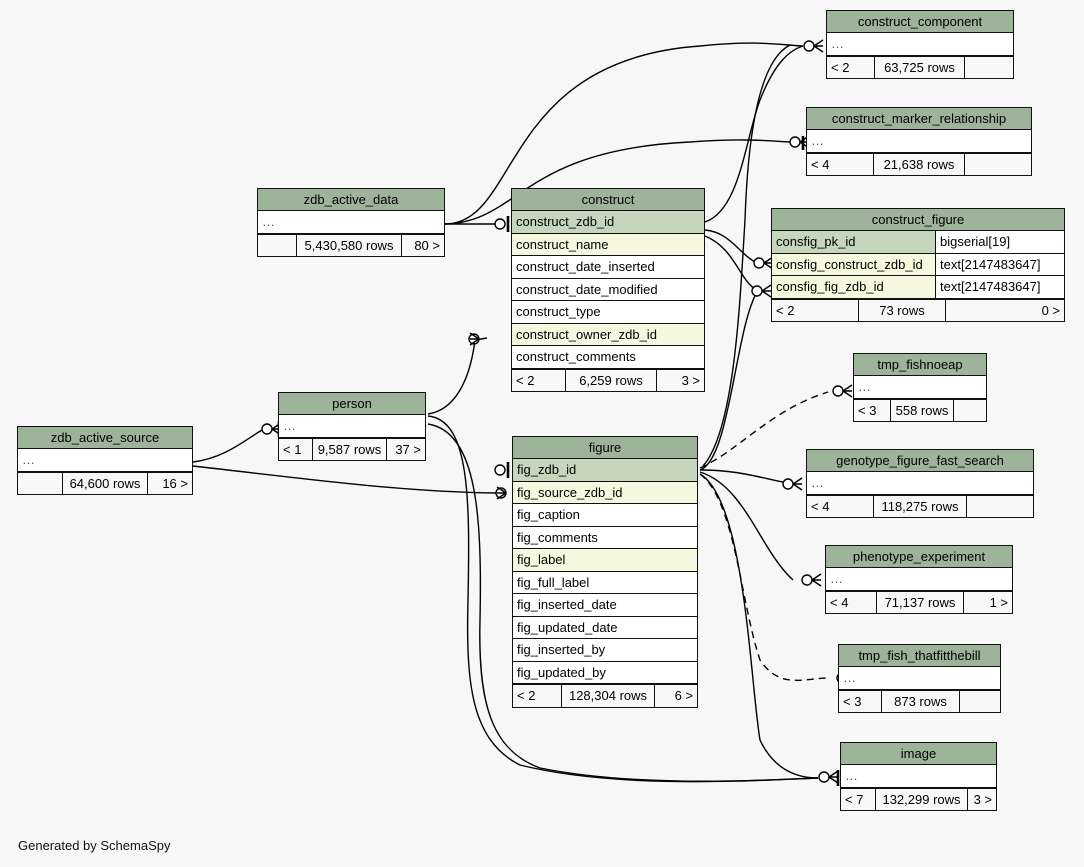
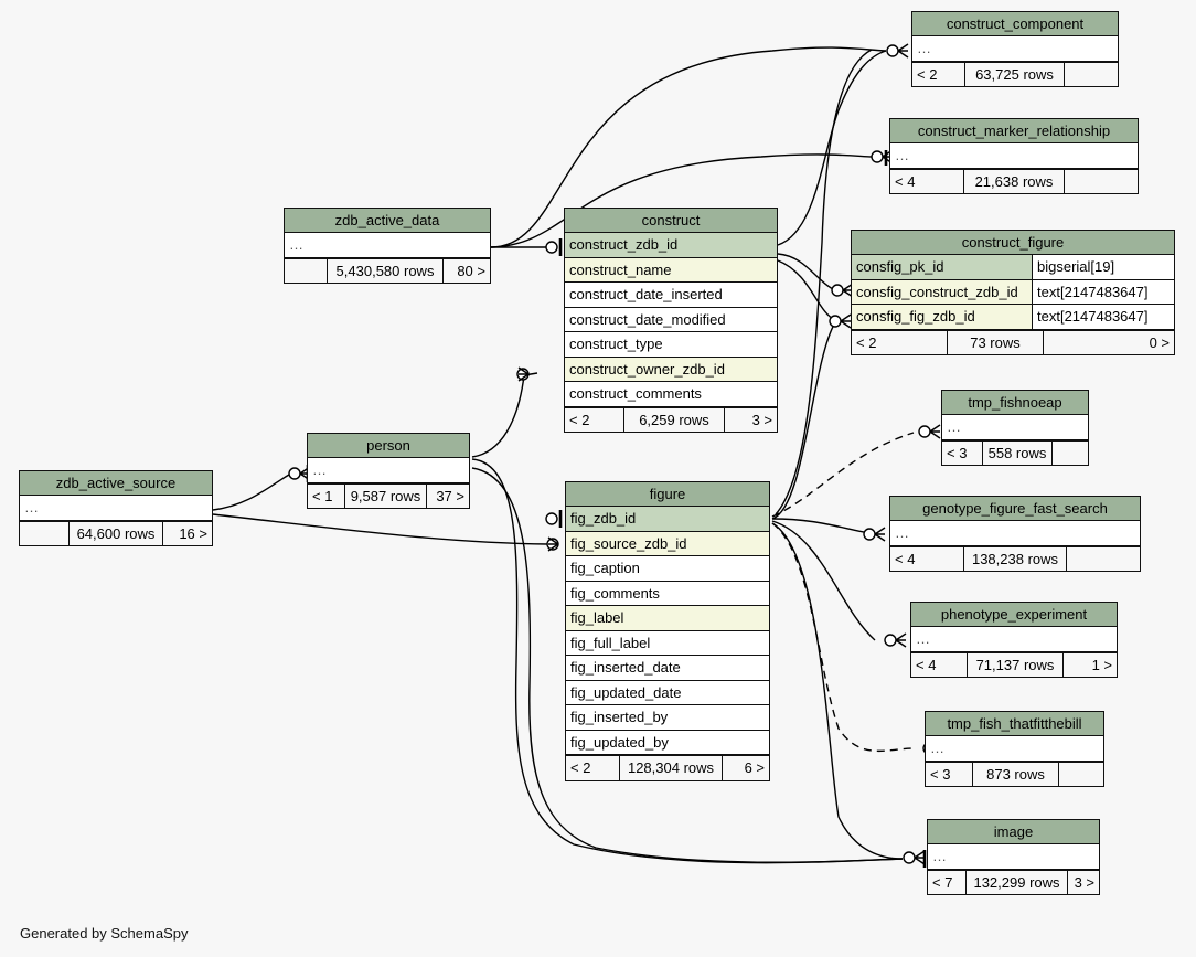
  construct_component
  …
  < 2
  63,725 rows
  construct_marker_relationship
  …
  < 4
  21,638 rows
  zdb_active_data
  …
  5,430,580 rows
  80 >
  construct
  construct_zdb_id
  construct_name
  construct_date_inserted
  construct_date_modified
  construct_type
  construct_owner_zdb_id
  construct_comments
  < 2
  6,259 rows
  3 >
  construct_figure
  consfig_pk_id
  bigserial[19]
  consfig_construct_zdb_id
  text[2147483647]
  consfig_fig_zdb_id
  text[2147483647]
  < 2
  73 rows
  0 >
  person
  …
  < 1
  9,587 rows
  37 >
  zdb_active_source
  …
  64,600 rows
  16 >
  tmp_fishnoeap
  …
  < 3
  558 rows
  genotype_figure_fast_search
  …
  < 4
- 118,275 rows
+ 138,238 rows
  figure
  fig_zdb_id
  fig_source_zdb_id
  fig_caption
  fig_comments
  fig_label
  fig_full_label
  fig_inserted_date
  fig_updated_date
  fig_inserted_by
  fig_updated_by
  < 2
  128,304 rows
  6 >
  phenotype_experiment
  …
  < 4
  71,137 rows
  1 >
  tmp_fish_thatfitthebill
  …
  < 3
  873 rows
  image
  …
  < 7
  132,299 rows
  3 >
  Generated by SchemaSpy
